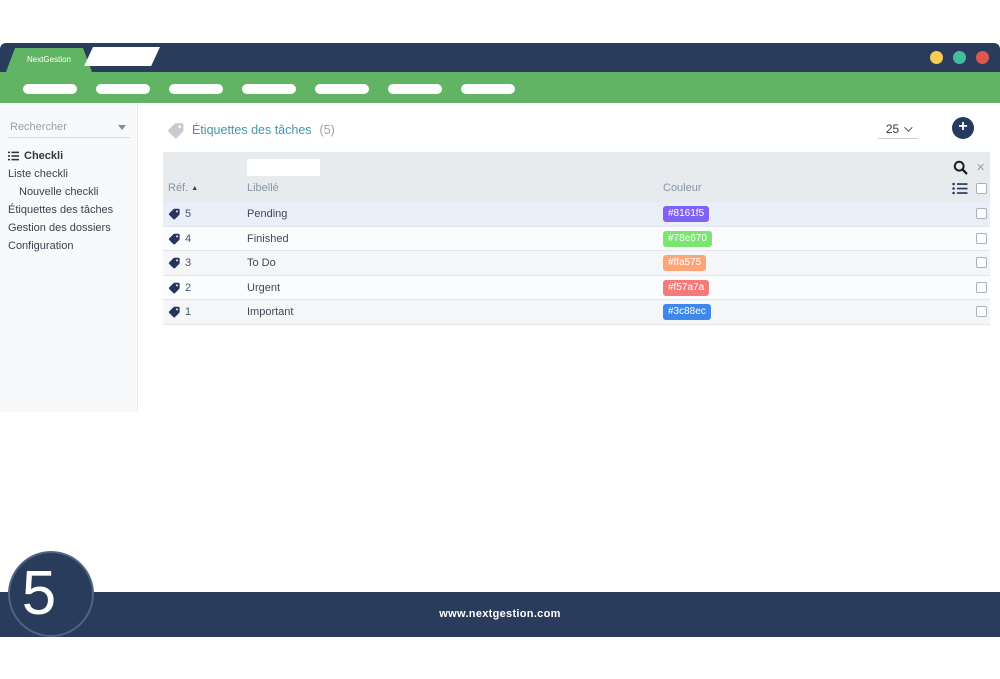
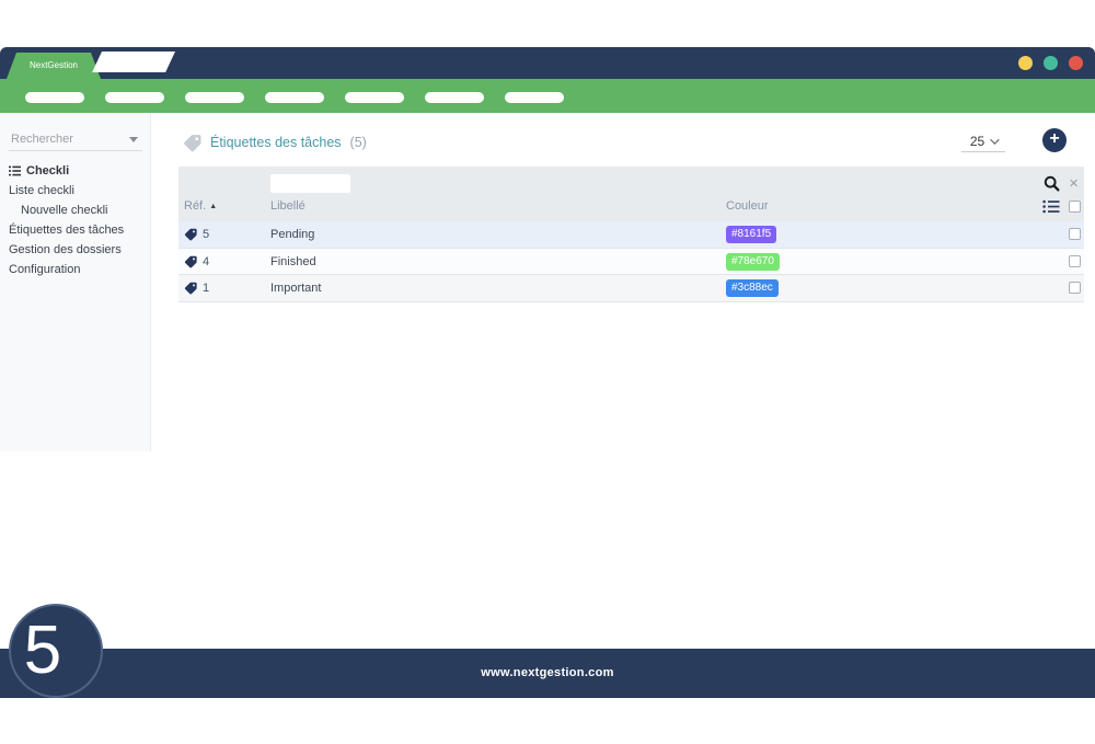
  NextGestion
  Rechercher
  Checkli
  Liste checkli
  Nouvelle checkli
  Étiquettes des tâches
  Gestion des dossiers
  Configuration
  Étiquettes des tâches
  (5)
  25
  +
  ✕
  Réf.
  Libellé
  Couleur
  5
  Pending
  #8161f5
  4
  Finished
  #78e670
- 3
- To Do
- #ffa575
- 2
- Urgent
- #f57a7a
  1
  Important
  #3c88ec
  www.nextgestion.com
  5
